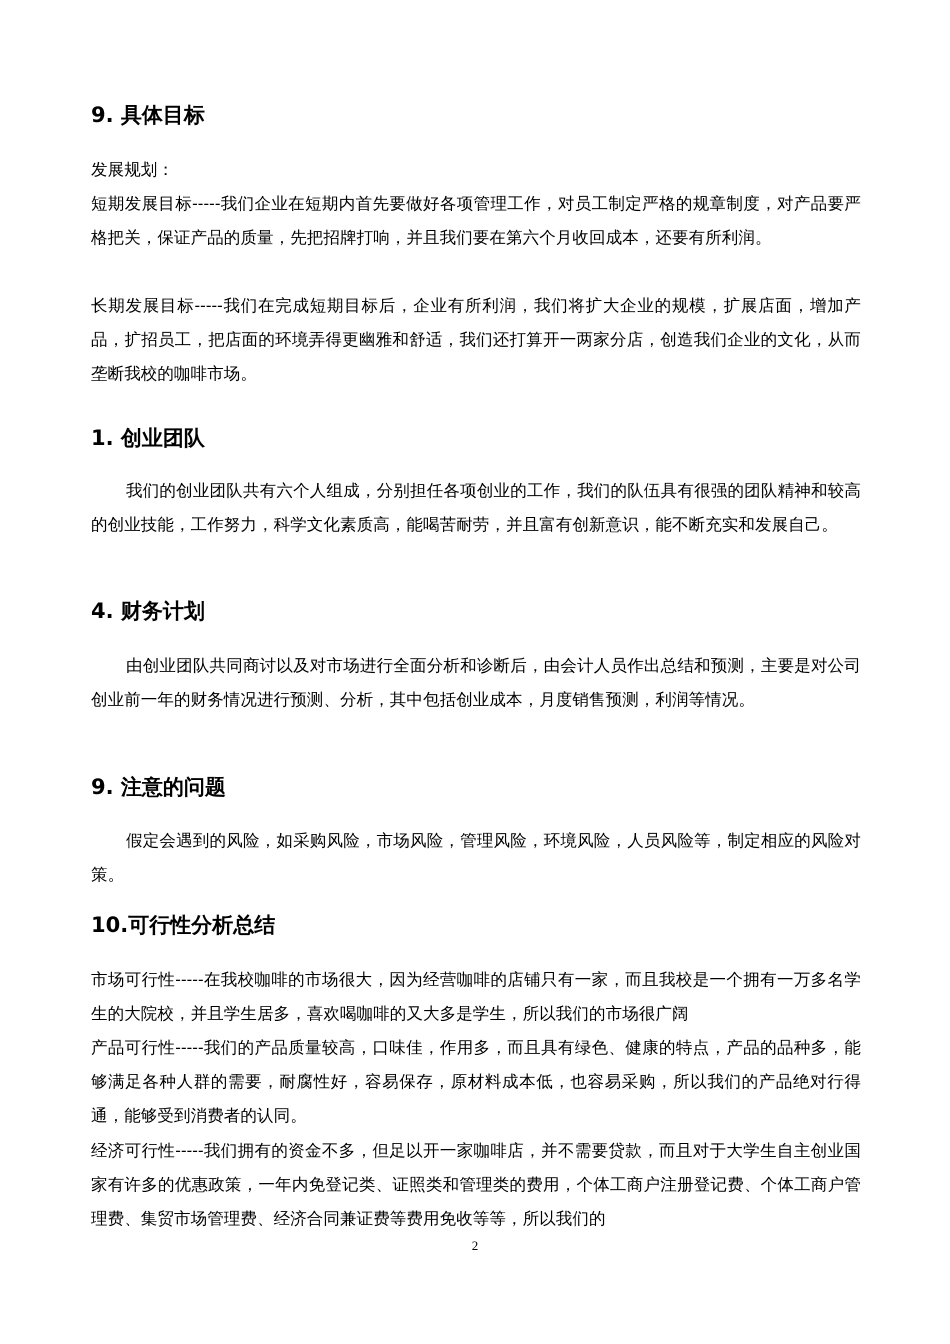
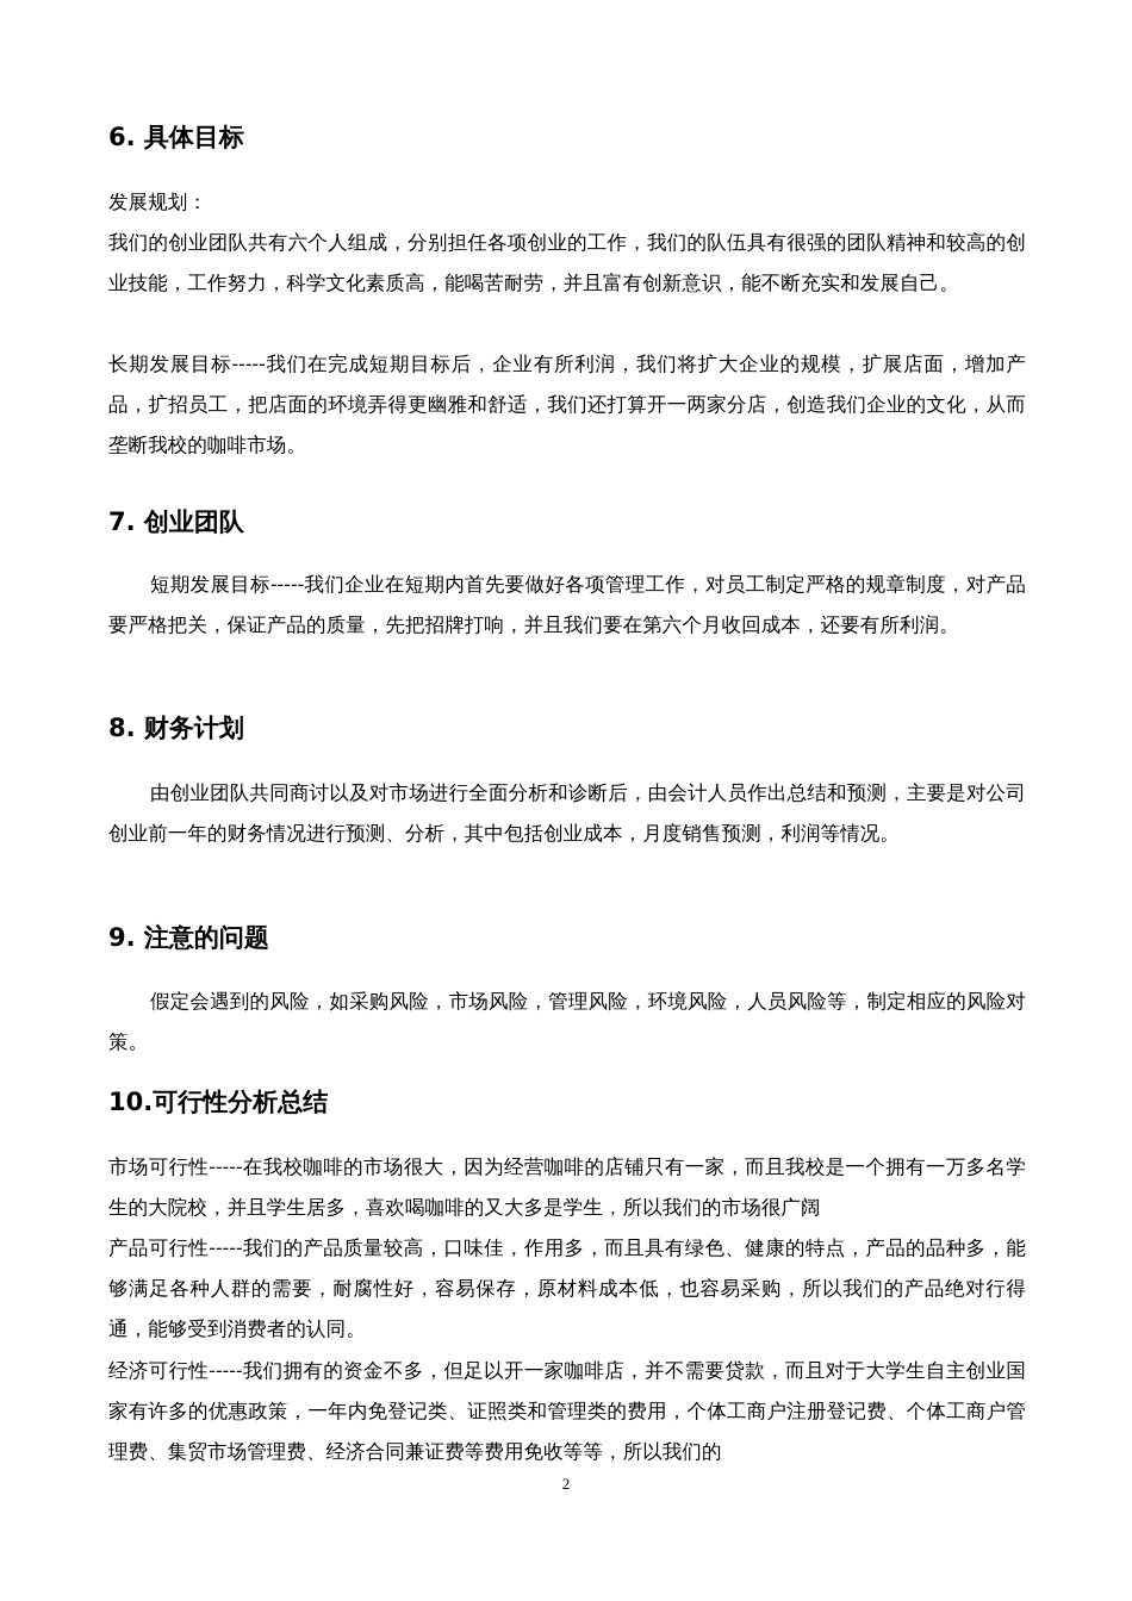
- 9. 具体目标
+ 6. 具体目标
  发展规划：
- 短期发展目标-----我们企业在短期内首先要做好各项管理工作，对员工制定严格的规章制度，对产品要严格把关，保证产品的质量，先把招牌打响，并且我们要在第六个月收回成本，还要有所利润。
+ 我们的创业团队共有六个人组成，分别担任各项创业的工作，我们的队伍具有很强的团队精神和较高的创业技能，工作努力，科学文化素质高，能喝苦耐劳，并且富有创新意识，能不断充实和发展自己。
  长期发展目标-----我们在完成短期目标后，企业有所利润，我们将扩大企业的规模，扩展店面，增加产品，扩招员工，把店面的环境弄得更幽雅和舒适，我们还打算开一两家分店，创造我们企业的文化，从而垄断我校的咖啡市场。
- 1. 创业团队
+ 7. 创业团队
- 我们的创业团队共有六个人组成，分别担任各项创业的工作，我们的队伍具有很强的团队精神和较高的创业技能，工作努力，科学文化素质高，能喝苦耐劳，并且富有创新意识，能不断充实和发展自己。
+ 短期发展目标-----我们企业在短期内首先要做好各项管理工作，对员工制定严格的规章制度，对产品要严格把关，保证产品的质量，先把招牌打响，并且我们要在第六个月收回成本，还要有所利润。
- 4. 财务计划
+ 8. 财务计划
  由创业团队共同商讨以及对市场进行全面分析和诊断后，由会计人员作出总结和预测，主要是对公司创业前一年的财务情况进行预测、分析，其中包括创业成本，月度销售预测，利润等情况。
  9. 注意的问题
  假定会遇到的风险，如采购风险，市场风险，管理风险，环境风险，人员风险等，制定相应的风险对策。
  10.可行性分析总结
  市场可行性-----在我校咖啡的市场很大，因为经营咖啡的店铺只有一家，而且我校是一个拥有一万多名学生的大院校，并且学生居多，喜欢喝咖啡的又大多是学生，所以我们的市场很广阔
  产品可行性-----我们的产品质量较高，口味佳，作用多，而且具有绿色、健康的特点，产品的品种多，能够满足各种人群的需要，耐腐性好，容易保存，原材料成本低，也容易采购，所以我们的产品绝对行得通，能够受到消费者的认同。
  经济可行性-----我们拥有的资金不多，但足以开一家咖啡店，并不需要贷款，而且对于大学生自主创业国家有许多的优惠政策，一年内免登记类、证照类和管理类的费用，个体工商户注册登记费、个体工商户管理费、集贸市场管理费、经济合同兼证费等费用免收等等，所以我们的
  2
